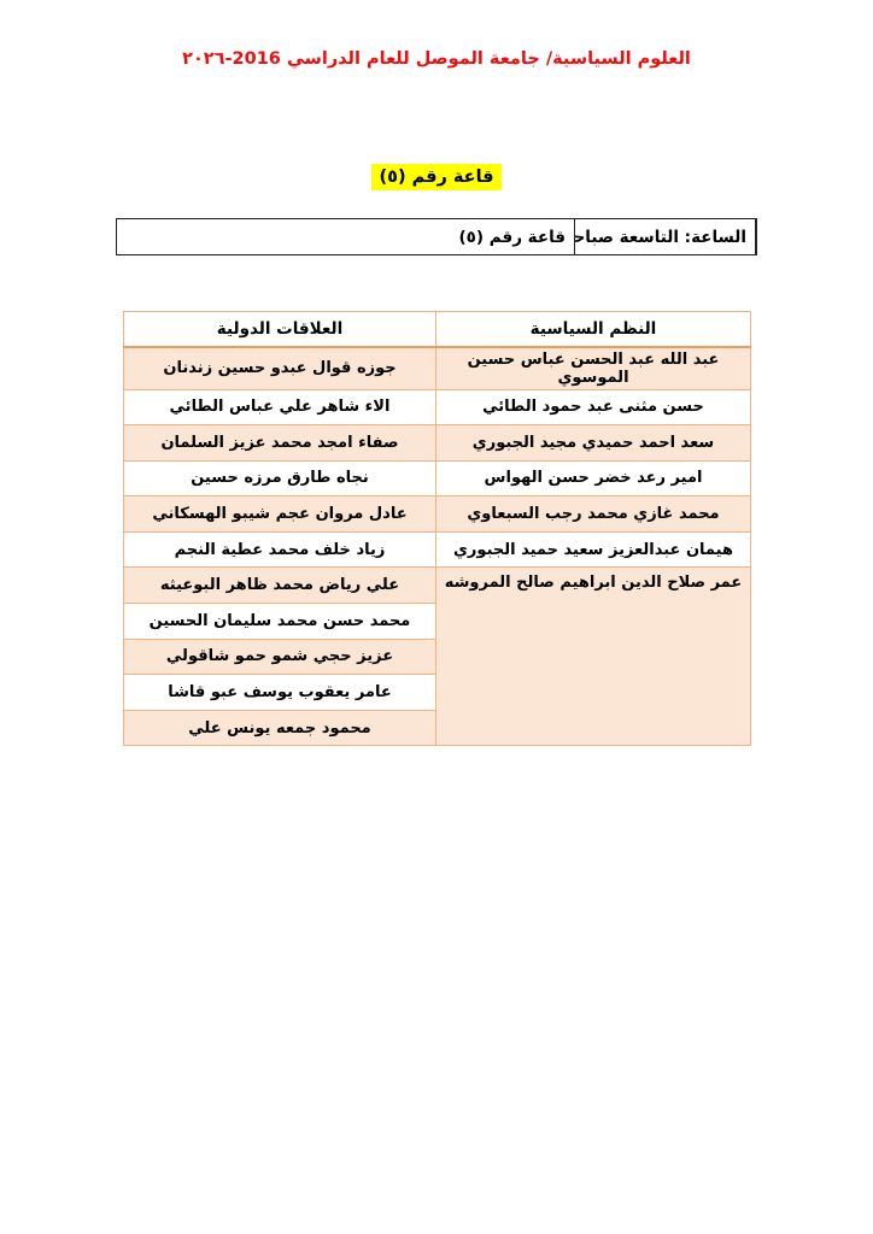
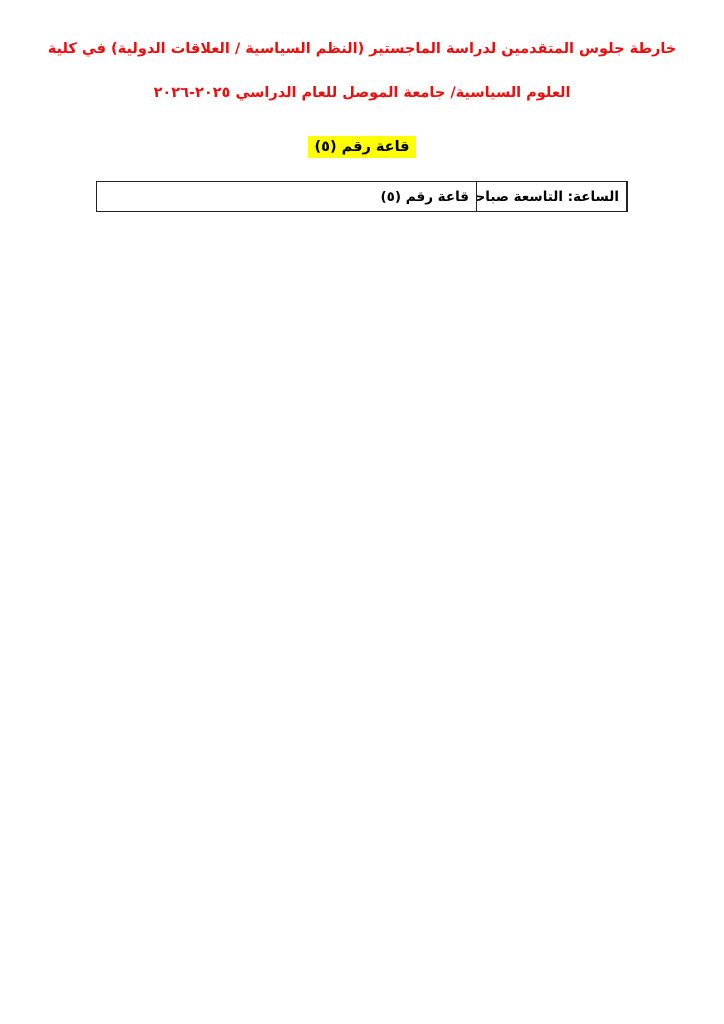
+ خارطة جلوس المتقدمين لدراسة الماجستير (النظم السياسية / العلاقات الدولية) في كلية
- العلوم السياسية/ جامعة الموصل للعام الدراسي 2016-٢٠٢٦
+ العلوم السياسية/ جامعة الموصل للعام الدراسي ٢٠٢٥-٢٠٢٦
  قاعة رقم (٥)
  الساعة: التاسعة صباح
  قاعة رقم (٥)
- النظم السياسية	العلاقات الدولية
- عبد الله عبد الحسن عباس حسين الموسوي	جوزه قوال عبدو حسين زندنان
- حسن مثنى عبد حمود الطائي	الاء شاهر علي عباس الطائي
- سعد احمد حميدي مجيد الجبوري	صفاء امجد محمد عزيز السلمان
- امير رعد خضر حسن الهواس	نجاه طارق مرزه حسين
- محمد غازي محمد رجب السبعاوي	عادل مروان عجم شيبو الهسكاني
- هيمان عبدالعزيز سعيد حميد الجبوري	زياد خلف محمد عطية النجم
- عمر صلاح الدين ابراهيم صالح المروشه	علي رياض محمد ظاهر البوعيثه
- محمد حسن محمد سليمان الحسين
- عزيز حجي شمو حمو شاقولي
- عامر يعقوب يوسف عبو قاشا
- محمود جمعه يونس علي
